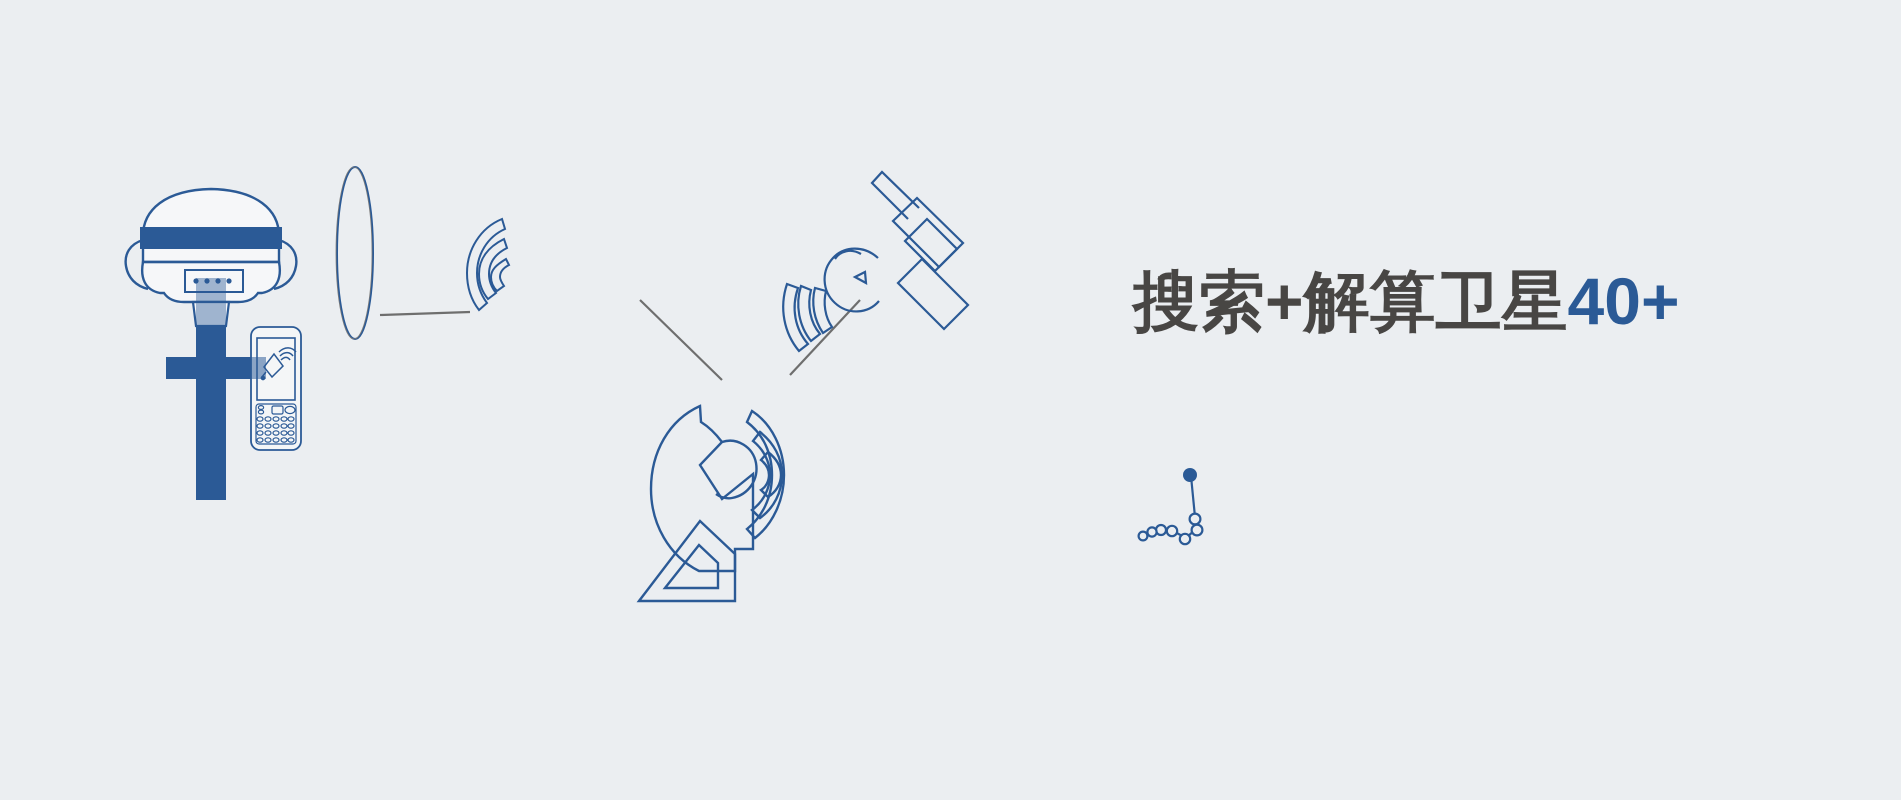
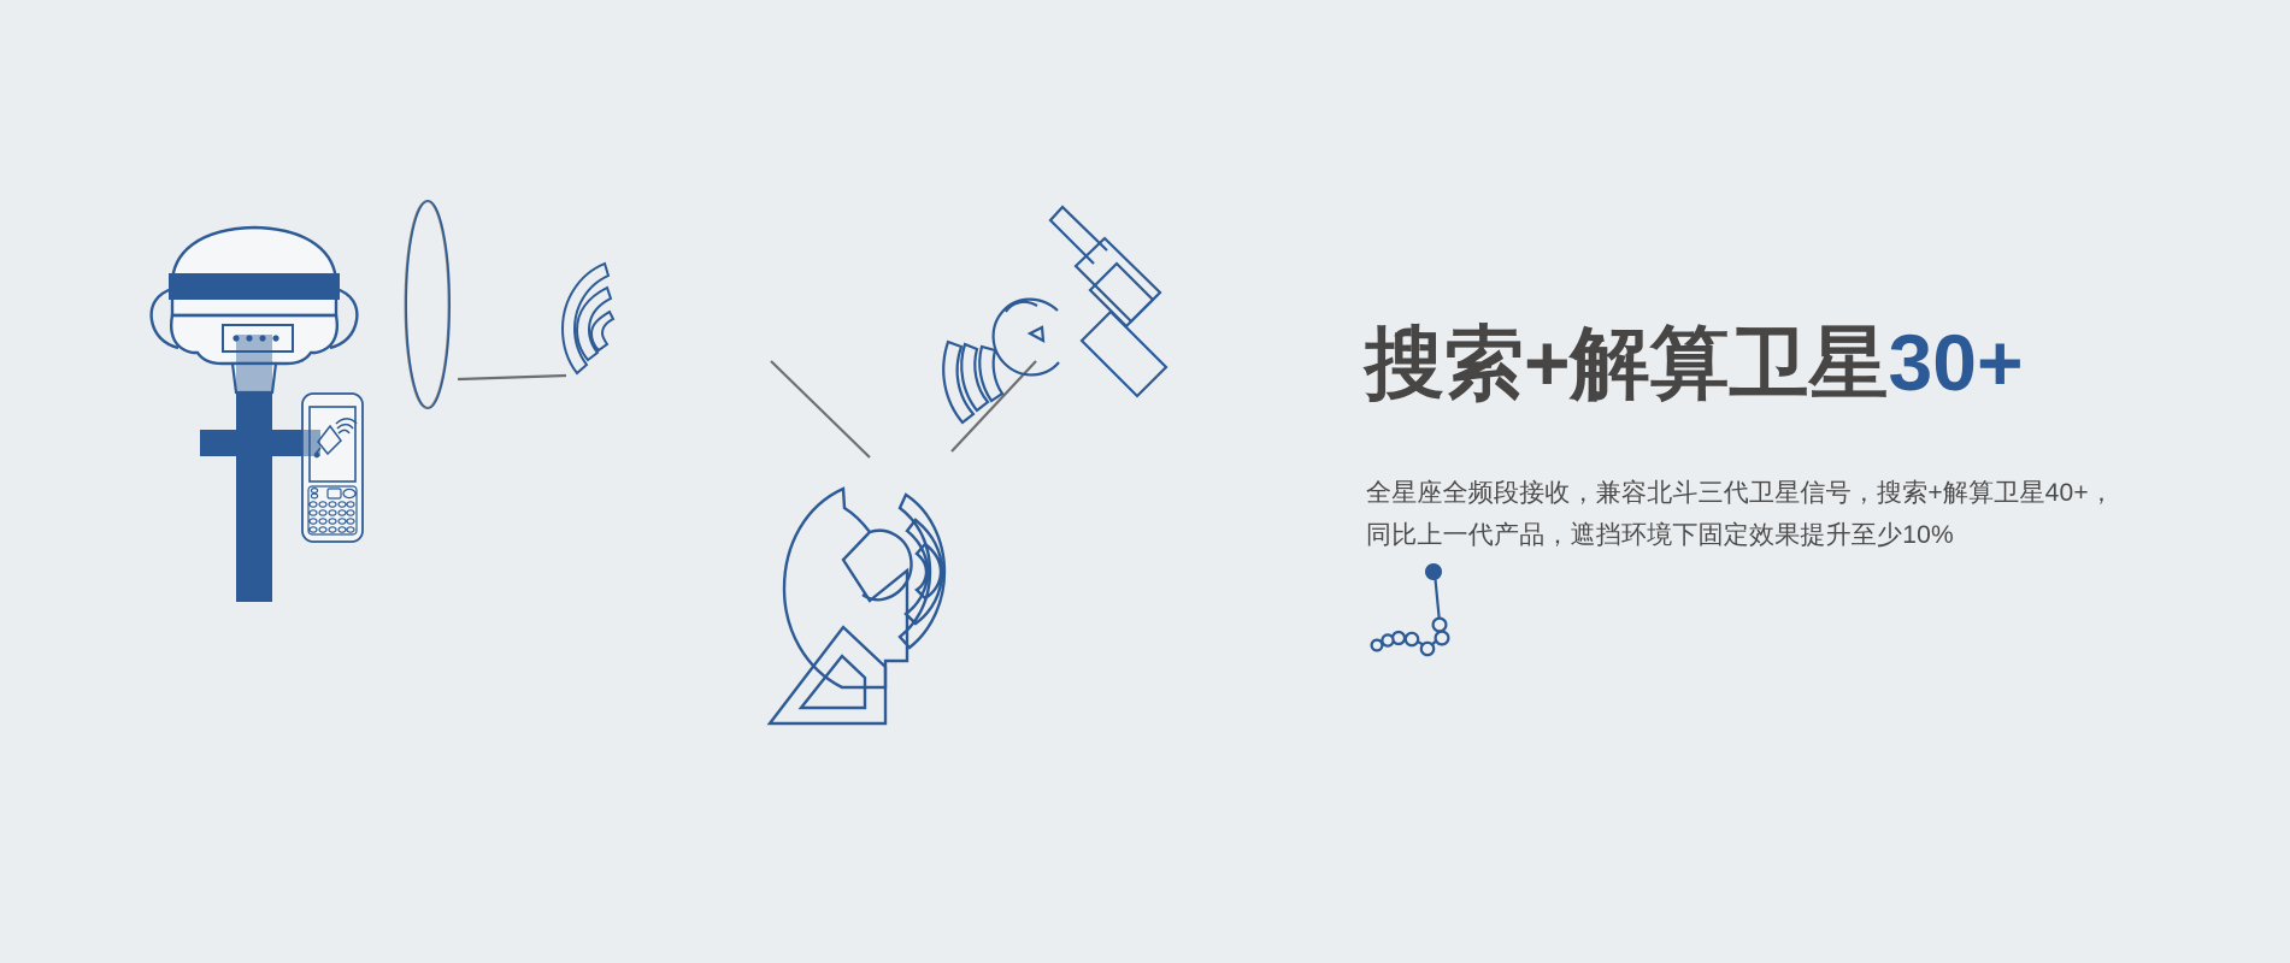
- 搜索+解算卫星40+
+ 搜索+解算卫星30+
+ 全星座全频段接收，兼容北斗三代卫星信号，搜索+解算卫星40+，同比上一代产品，遮挡环境下固定效果提升至少10%
